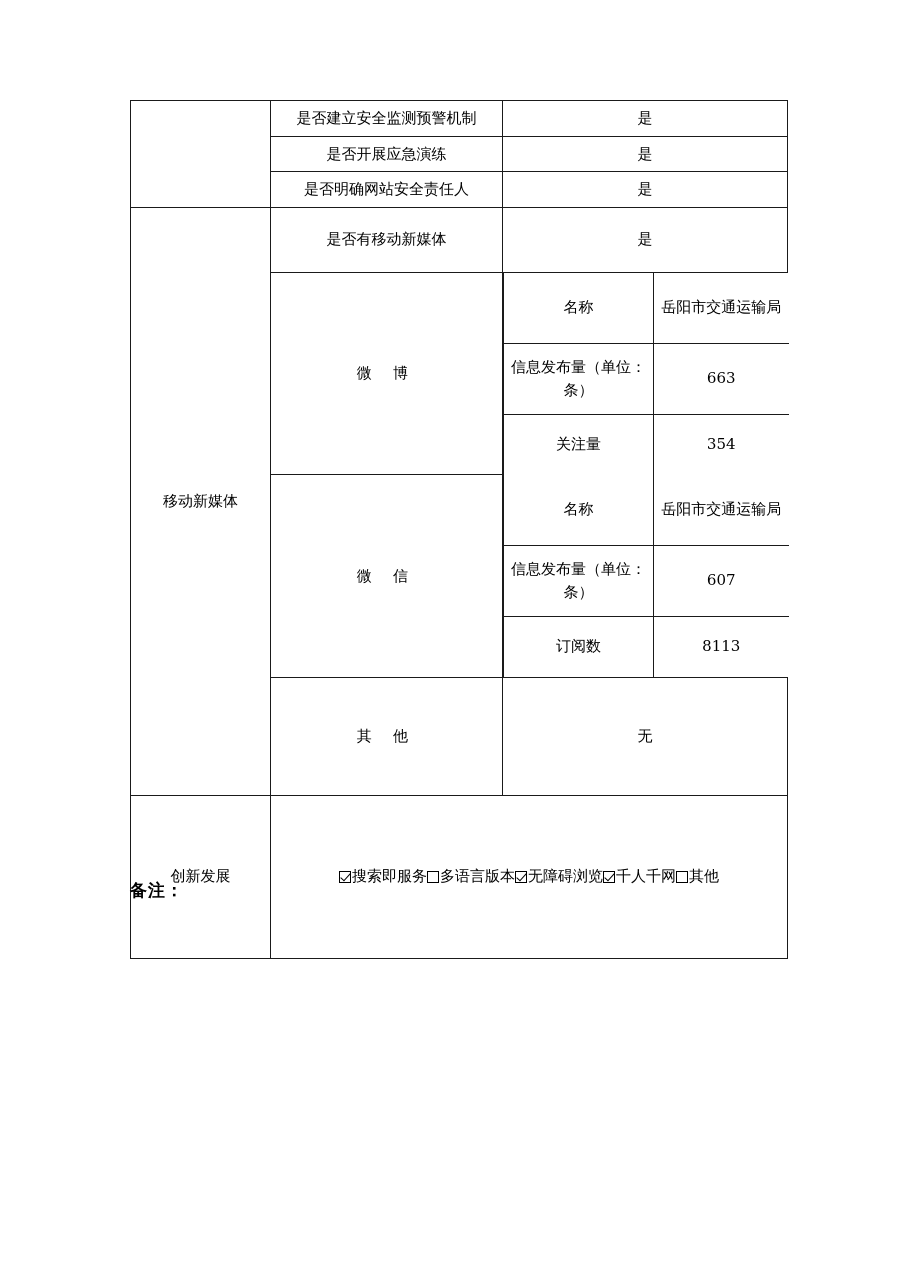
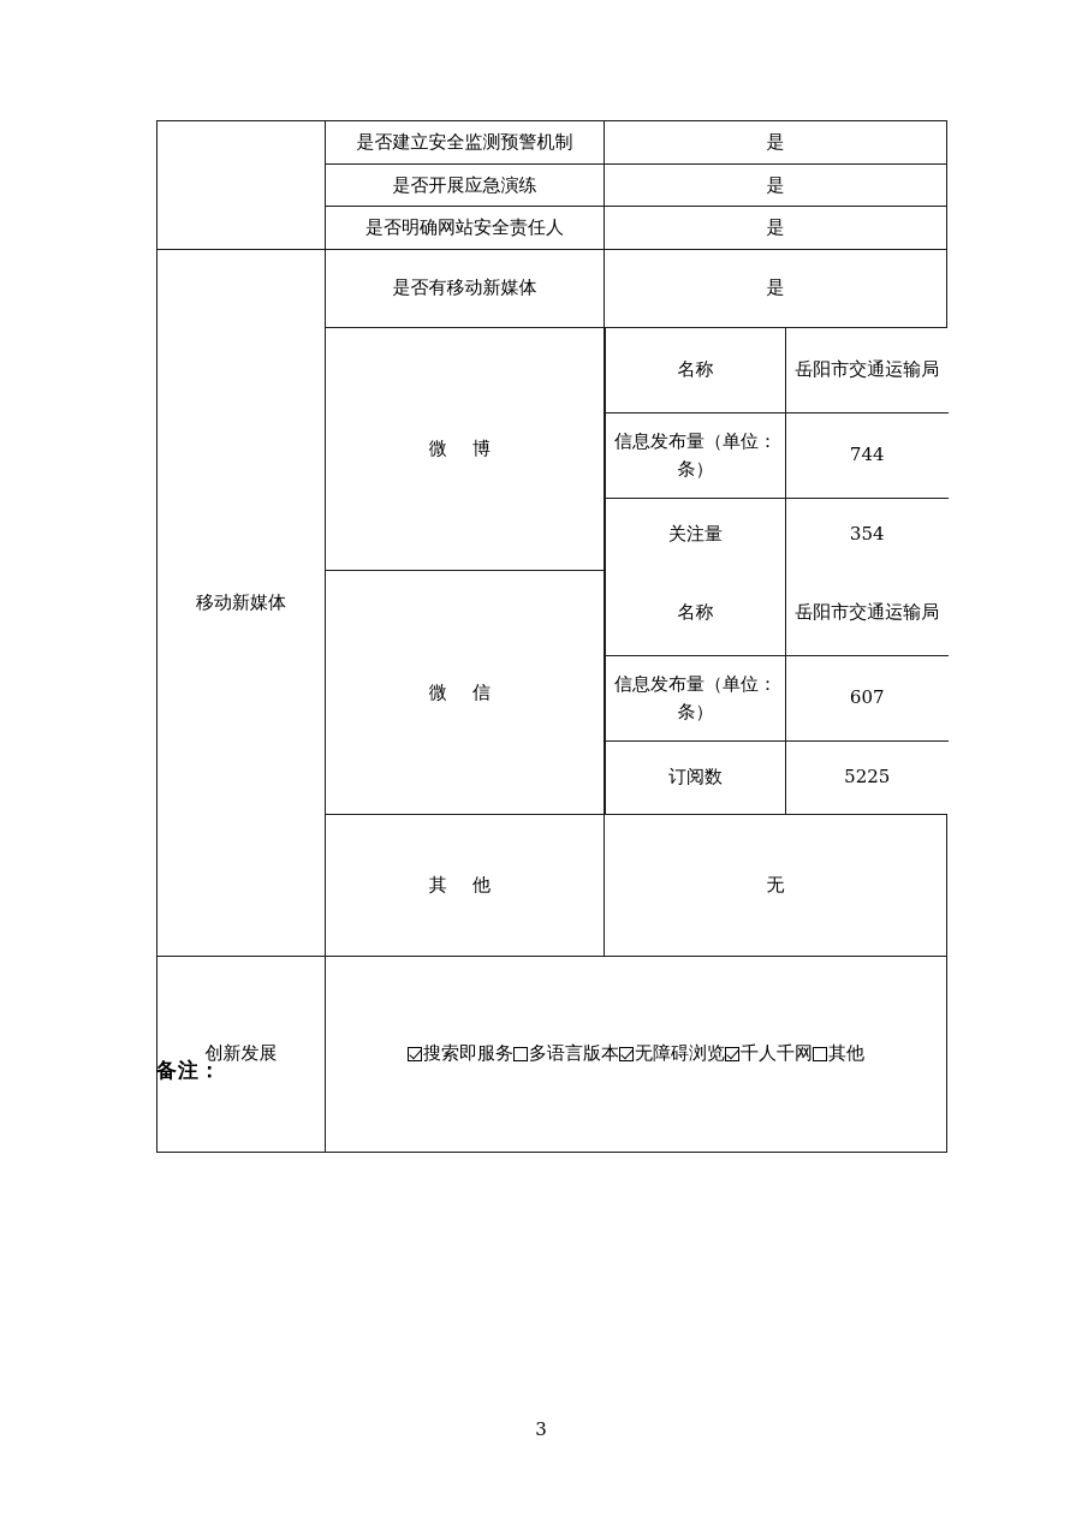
  	是否建立安全监测预警机制	是
  是否开展应急演练	是
  是否明确网站安全责任人	是
  移动新媒体	是否有移动新媒体	是
  微 博
  名称	岳阳市交通运输局
- 信息发布量（单位：条）	663
+ 信息发布量（单位：条）	744
  关注量	354
  微 信
  名称	岳阳市交通运输局
  信息发布量（单位：条）	607
- 订阅数	8113
+ 订阅数	5225
  其 他	无
  创新发展	搜索即服务 多语言版本 无障碍浏览 千人千网 其他
  备注：
+ 3
